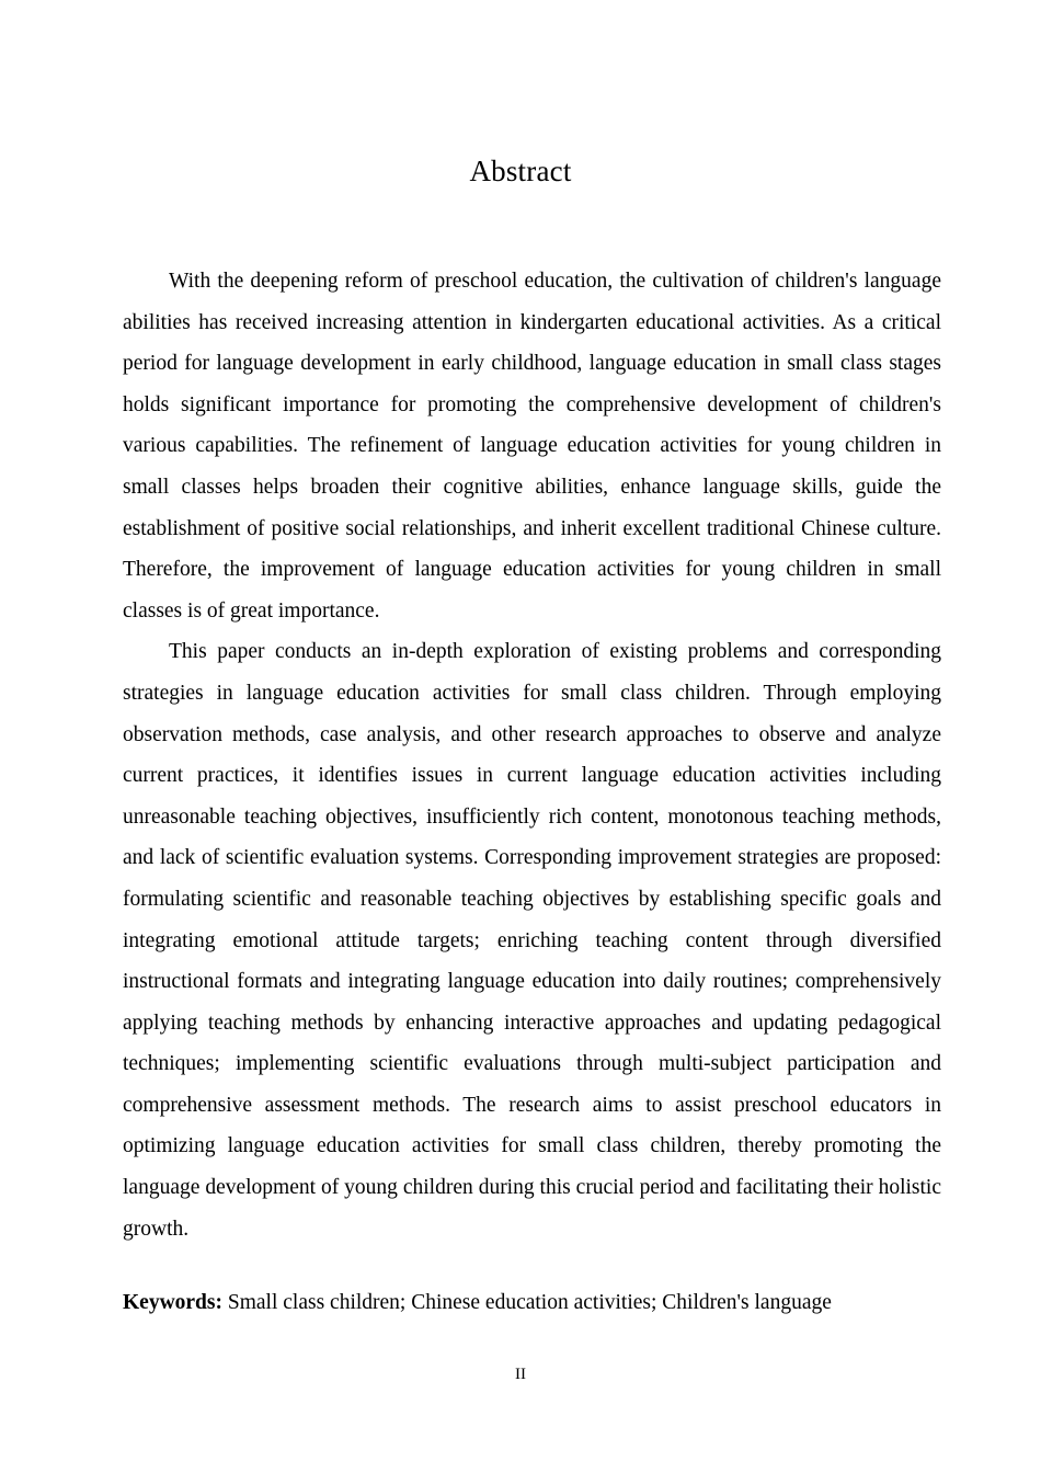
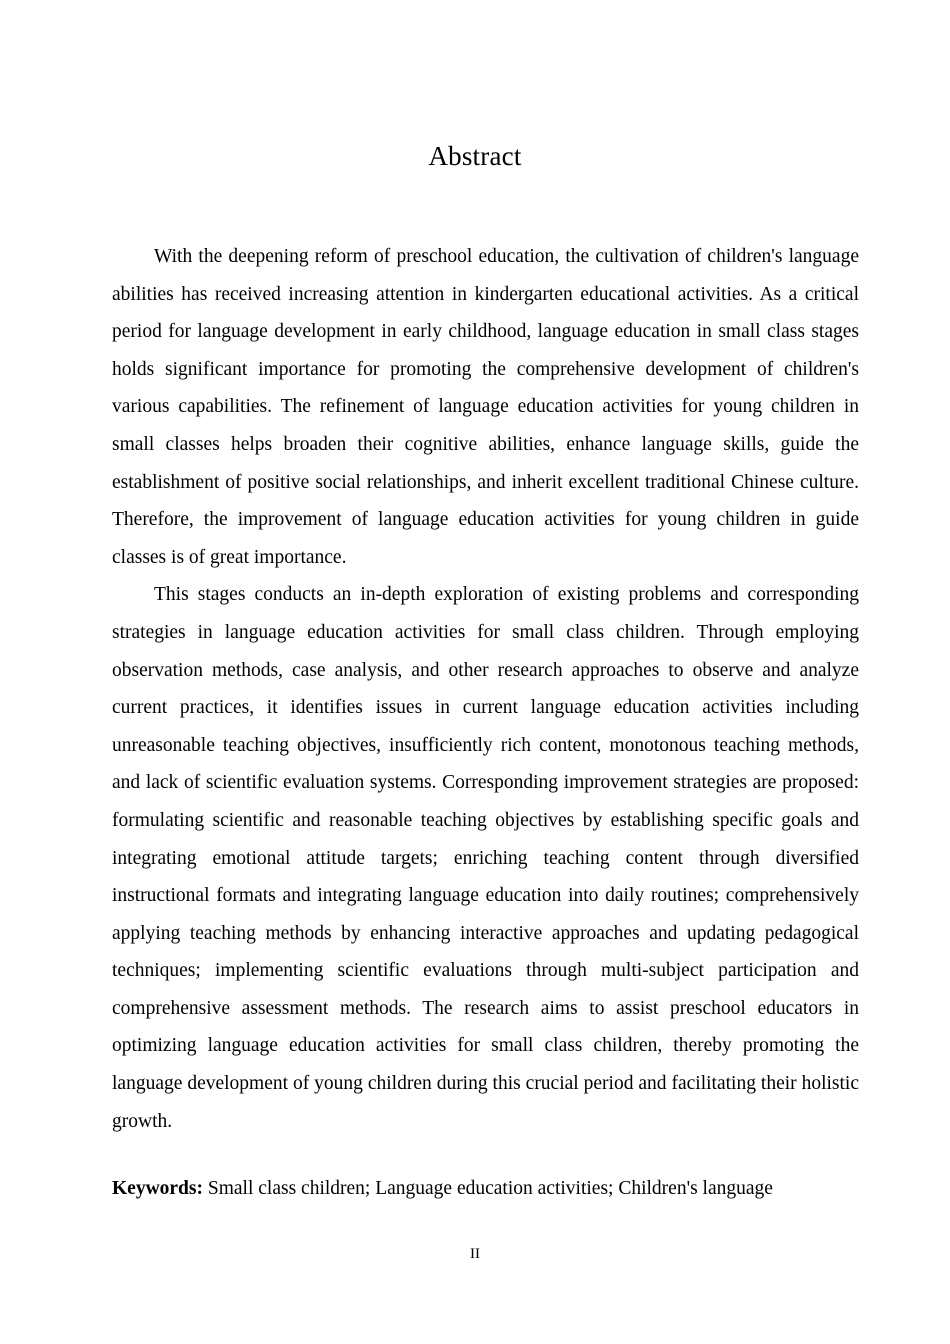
  Abstract
- With the deepening reform of preschool education, the cultivation of children's language abilities has received increasing attention in kindergarten educational activities. As a critical period for language development in early childhood, language education in small class stages holds significant importance for promoting the comprehensive development of children's various capabilities. The refinement of language education activities for young children in small classes helps broaden their cognitive abilities, enhance language skills, guide the establishment of positive social relationships, and inherit excellent traditional Chinese culture. Therefore, the improvement of language education activities for young children in small classes is of great importance.
+ With the deepening reform of preschool education, the cultivation of children's language abilities has received increasing attention in kindergarten educational activities. As a critical period for language development in early childhood, language education in small class stages holds significant importance for promoting the comprehensive development of children's various capabilities. The refinement of language education activities for young children in small classes helps broaden their cognitive abilities, enhance language skills, guide the establishment of positive social relationships, and inherit excellent traditional Chinese culture. Therefore, the improvement of language education activities for young children in guide classes is of great importance.
- This paper conducts an in-depth exploration of existing problems and corresponding strategies in language education activities for small class children. Through employing observation methods, case analysis, and other research approaches to observe and analyze current practices, it identifies issues in current language education activities including unreasonable teaching objectives, insufficiently rich content, monotonous teaching methods, and lack of scientific evaluation systems. Corresponding improvement strategies are proposed: formulating scientific and reasonable teaching objectives by establishing specific goals and integrating emotional attitude targets; enriching teaching content through diversified instructional formats and integrating language education into daily routines; comprehensively applying teaching methods by enhancing interactive approaches and updating pedagogical techniques; implementing scientific evaluations through multi-subject participation and comprehensive assessment methods. The research aims to assist preschool educators in optimizing language education activities for small class children, thereby promoting the language development of young children during this crucial period and facilitating their holistic growth.
+ This stages conducts an in-depth exploration of existing problems and corresponding strategies in language education activities for small class children. Through employing observation methods, case analysis, and other research approaches to observe and analyze current practices, it identifies issues in current language education activities including unreasonable teaching objectives, insufficiently rich content, monotonous teaching methods, and lack of scientific evaluation systems. Corresponding improvement strategies are proposed: formulating scientific and reasonable teaching objectives by establishing specific goals and integrating emotional attitude targets; enriching teaching content through diversified instructional formats and integrating language education into daily routines; comprehensively applying teaching methods by enhancing interactive approaches and updating pedagogical techniques; implementing scientific evaluations through multi-subject participation and comprehensive assessment methods. The research aims to assist preschool educators in optimizing language education activities for small class children, thereby promoting the language development of young children during this crucial period and facilitating their holistic growth.
- Keywords: Small class children; Chinese education activities; Children's language
+ Keywords: Small class children; Language education activities; Children's language
  II
